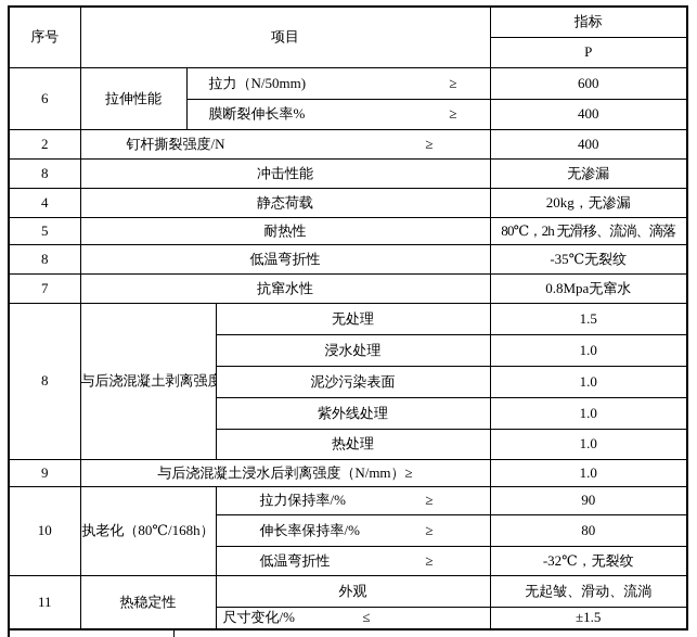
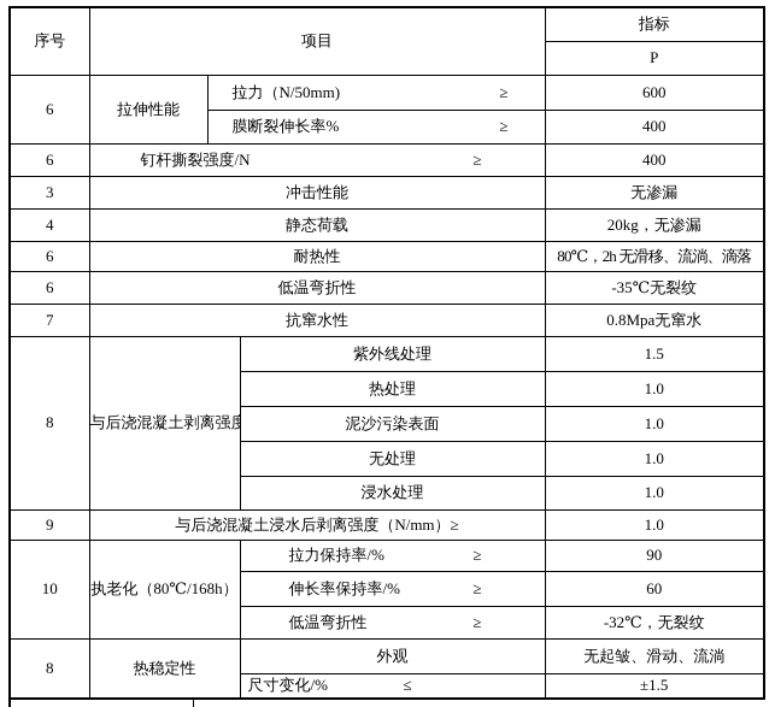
  序号	项目	指标
  P
  6	拉伸性能	拉力（N/50mm) ≥	600
  膜断裂伸长率% ≥	400
- 2	钉杆撕裂强度/N ≥	400
+ 6	钉杆撕裂强度/N ≥	400
- 8	冲击性能	无渗漏
+ 3	冲击性能	无渗漏
  4	静态荷载	20kg，无渗漏
- 5	耐热性	80℃，2h 无滑移、流淌、滴落
+ 6	耐热性	80℃，2h 无滑移、流淌、滴落
- 8	低温弯折性	-35℃无裂纹
+ 6	低温弯折性	-35℃无裂纹
  7	抗窜水性	0.8Mpa无窜水
- 8	与后浇混凝土剥离强度	无处理	1.5
+ 8	与后浇混凝土剥离强度	紫外线处理	1.5
- 浸水处理	1.0
+ 热处理	1.0
  泥沙污染表面	1.0
- 紫外线处理	1.0
+ 无处理	1.0
- 热处理	1.0
+ 浸水处理	1.0
  9	与后浇混凝土浸水后剥离强度（N/mm）≥	1.0
  10	执老化（80℃/168h）	拉力保持率/% ≥	90
- 伸长率保持率/% ≥	80
+ 伸长率保持率/% ≥	60
  低温弯折性 ≥	-32℃，无裂纹
- 11	热稳定性	外观	无起皱、滑动、流淌
+ 8	热稳定性	外观	无起皱、滑动、流淌
  尺寸变化/% ≤	±1.5
